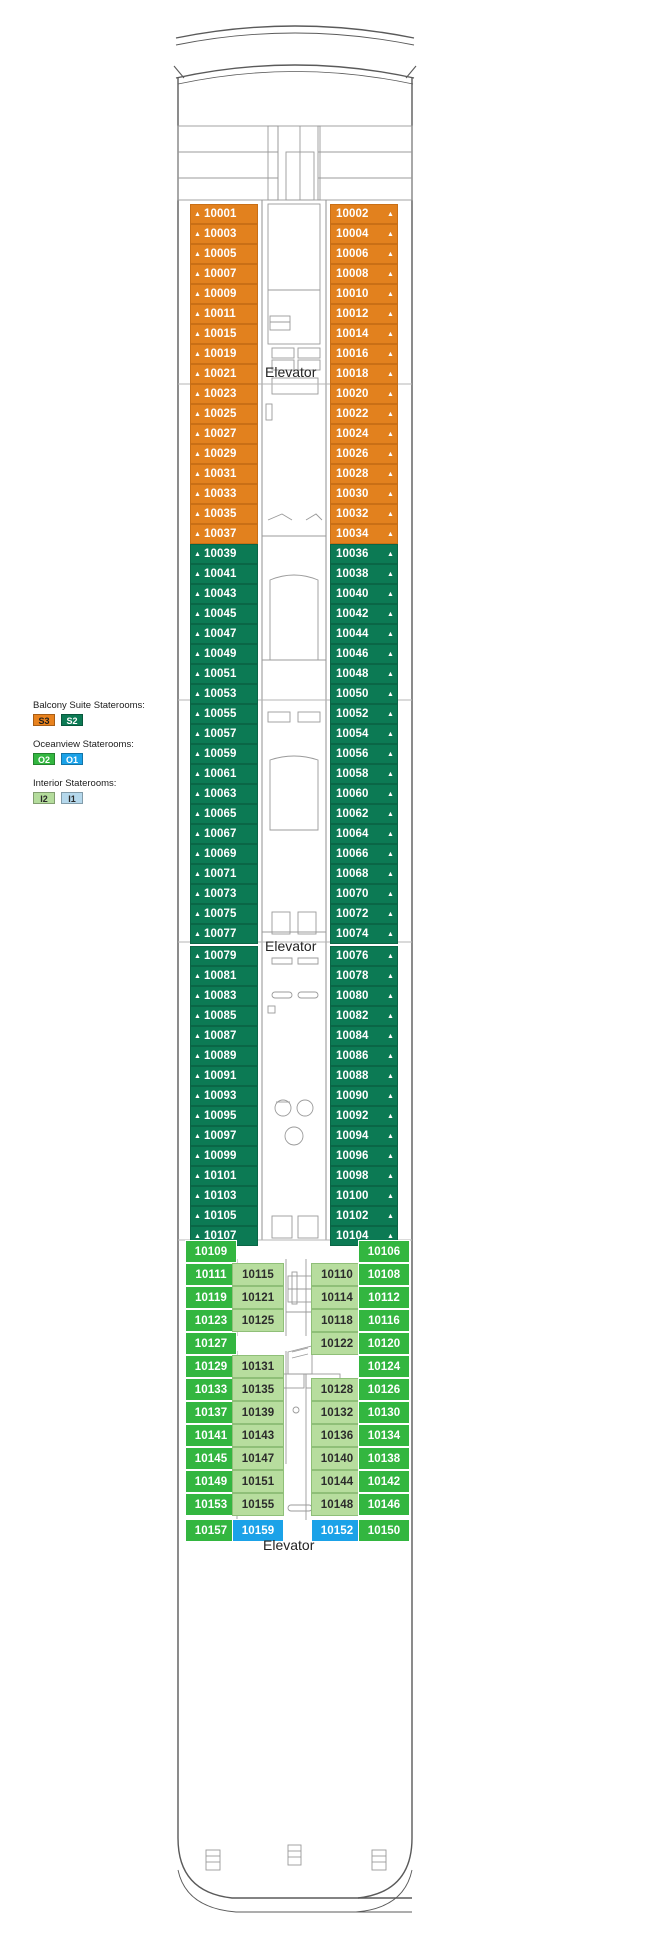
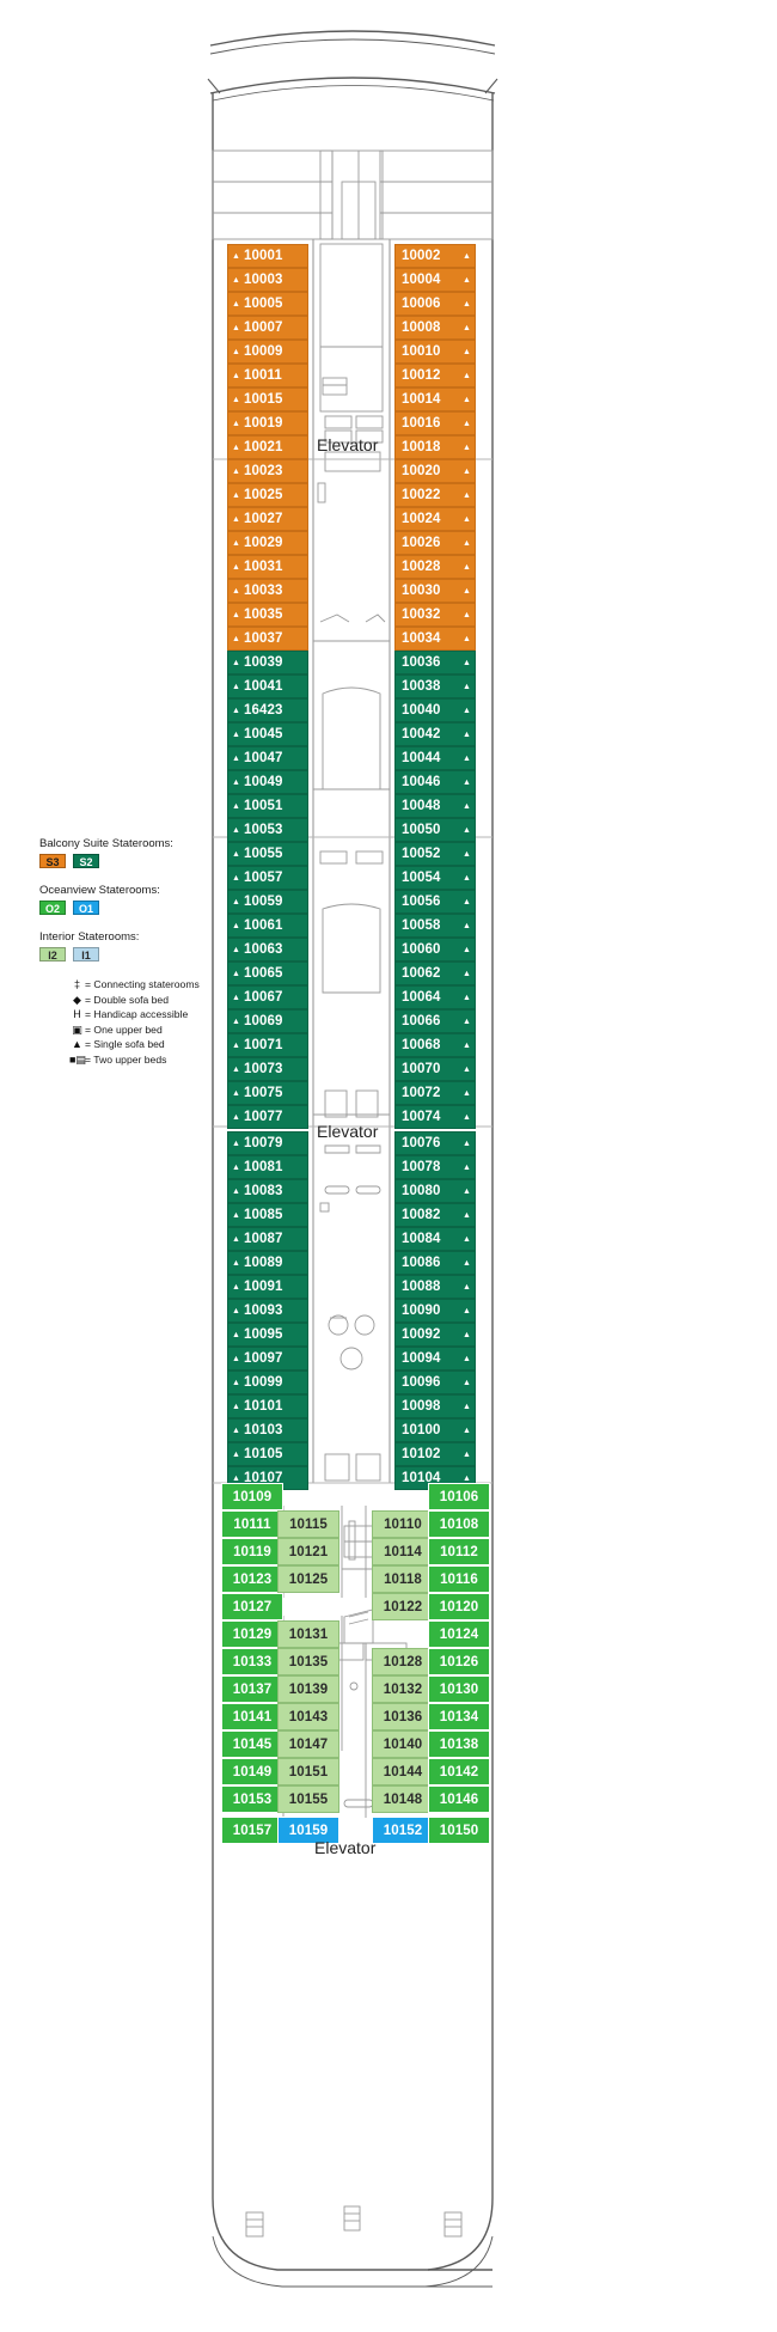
  Balcony Suite Staterooms:
  S3
  S2
  Oceanview Staterooms:
  O2
  O1
  Interior Staterooms:
  I2
  I1
+ ‡
+ = Connecting staterooms
+ ◆
+ = Double sofa bed
+ H
+ = Handicap accessible
+ ▣
+ = One upper bed
+ ▲
+ = Single sofa bed
+ ■▤
+ = Two upper beds
  10001
  10003
  10005
  10007
  10009
  10011
  10015
  10019
  10021
  10023
  10025
  10027
  10029
  10031
  10033
  10035
  10037
  10039
  10041
- 10043
+ 16423
  10045
  10047
  10049
  10051
  10053
  10055
  10057
  10059
  10061
  10063
  10065
  10067
  10069
  10071
  10073
  10075
  10077
  10079
  10081
  10083
  10085
  10087
  10089
  10091
  10093
  10095
  10097
  10099
  10101
  10103
  10105
  10107
  10002
  10004
  10006
  10008
  10010
  10012
  10014
  10016
  10018
  10020
  10022
  10024
  10026
  10028
  10030
  10032
  10034
  10036
  10038
  10040
  10042
  10044
  10046
  10048
  10050
  10052
  10054
  10056
  10058
  10060
  10062
  10064
  10066
  10068
  10070
  10072
  10074
  10076
  10078
  10080
  10082
  10084
  10086
  10088
  10090
  10092
  10094
  10096
  10098
  10100
  10102
  10104
  10109
  10111
  10119
  10123
  10127
  10129
  10133
  10137
  10141
  10145
  10149
  10153
  10157
  10115
  10121
  10125
  10131
  10135
  10139
  10143
  10147
  10151
  10155
  10159
  10110
  10114
  10118
  10122
  10128
  10132
  10136
  10140
  10144
  10148
  10152
  10106
  10108
  10112
  10116
  10120
  10124
  10126
  10130
  10134
  10138
  10142
  10146
  10150
  Elevator
  Elevator
  Elevator
